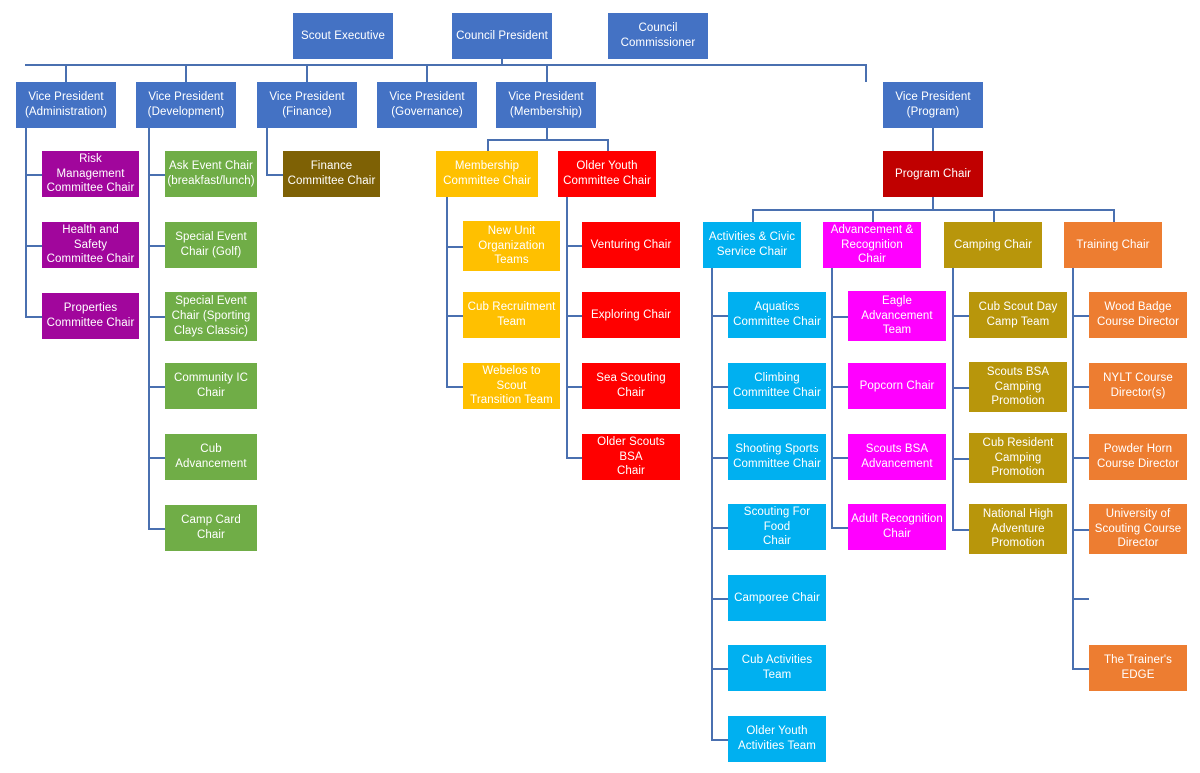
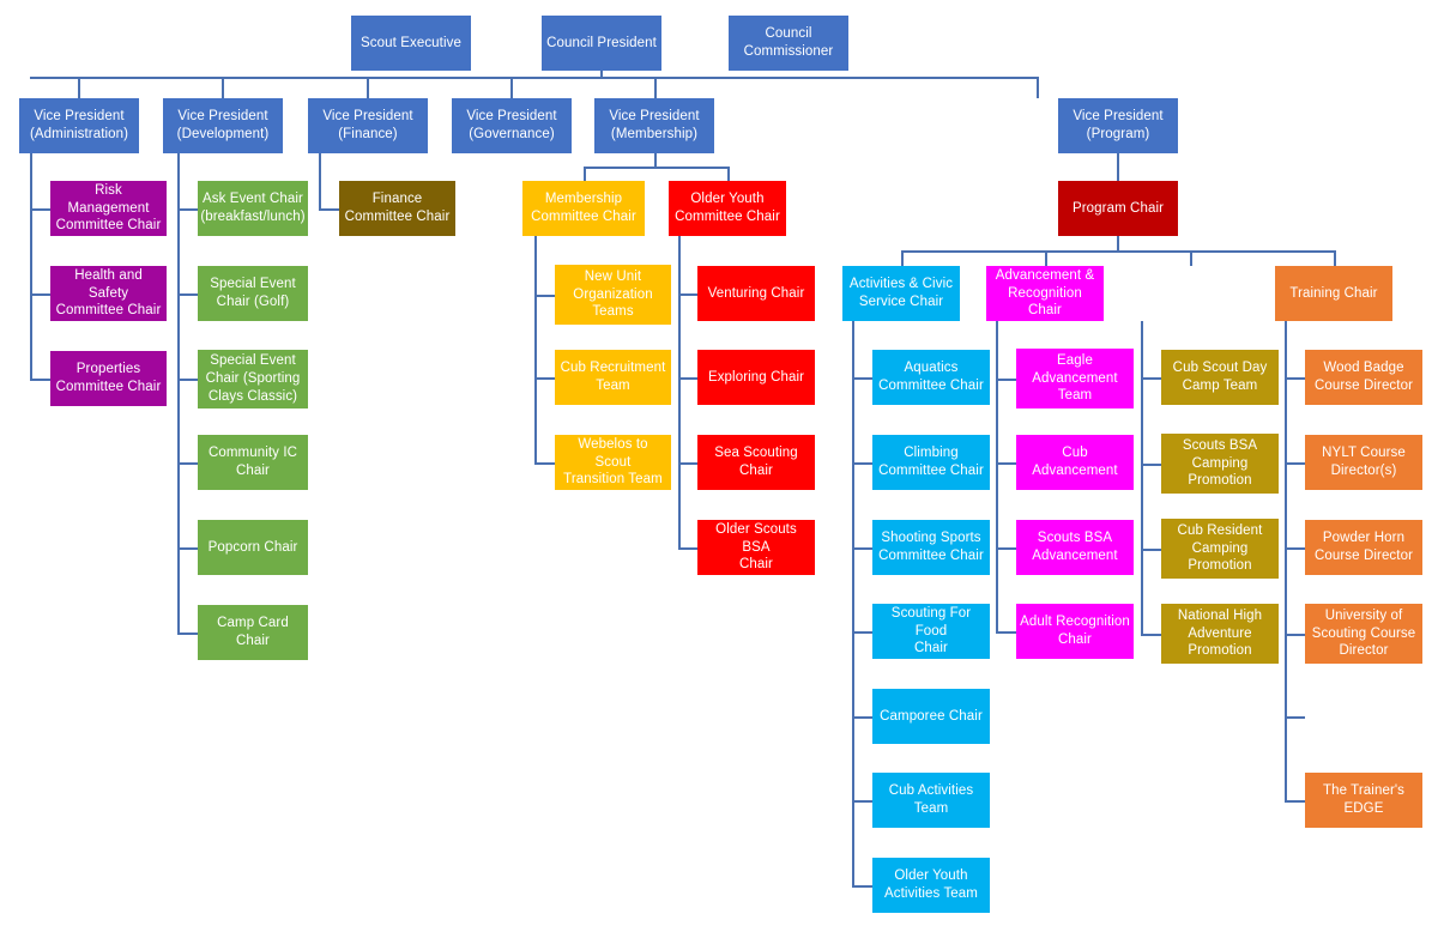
  Scout Executive
  Council President
  Council
  Commissioner
  Vice President
  (Administration)
  Vice President
  (Development)
  Vice President
  (Finance)
  Vice President
  (Governance)
  Vice President
  (Membership)
  Vice President
  (Program)
  Risk Management
  Committee Chair
  Health and Safety
  Committee Chair
  Properties
  Committee Chair
  Ask Event Chair
  (breakfast/lunch)
  Special Event
  Chair (Golf)
  Special Event
  Chair (Sporting
  Clays Classic)
  Community IC
  Chair
- Cub Advancement
+ Popcorn Chair
  Camp Card Chair
  Finance
  Committee Chair
  Membership
  Committee Chair
  New Unit
  Organization
  Teams
  Cub Recruitment
  Team
  Webelos to Scout
  Transition Team
  Older Youth
  Committee Chair
  Venturing Chair
  Exploring Chair
  Sea Scouting Chair
  Older Scouts BSA
  Chair
  Program Chair
  Activities & Civic
  Service Chair
  Aquatics
  Committee Chair
  Climbing
  Committee Chair
  Shooting Sports
  Committee Chair
  Scouting For Food
  Chair
  Camporee Chair
  Cub Activities
  Team
  Older Youth
  Activities Team
  Advancement &
  Recognition Chair
  Eagle
  Advancement
  Team
- Popcorn Chair
+ Cub Advancement
  Scouts BSA
  Advancement
  Adult Recognition
  Chair
- Camping Chair
  Cub Scout Day
  Camp Team
  Scouts BSA
  Camping
  Promotion
  Cub Resident
  Camping
  Promotion
  National High
  Adventure
  Promotion
  Training Chair
  Wood Badge
  Course Director
  NYLT Course
  Director(s)
  Powder Horn
  Course Director
  University of
  Scouting Course
  Director
  The Trainer's
  EDGE
